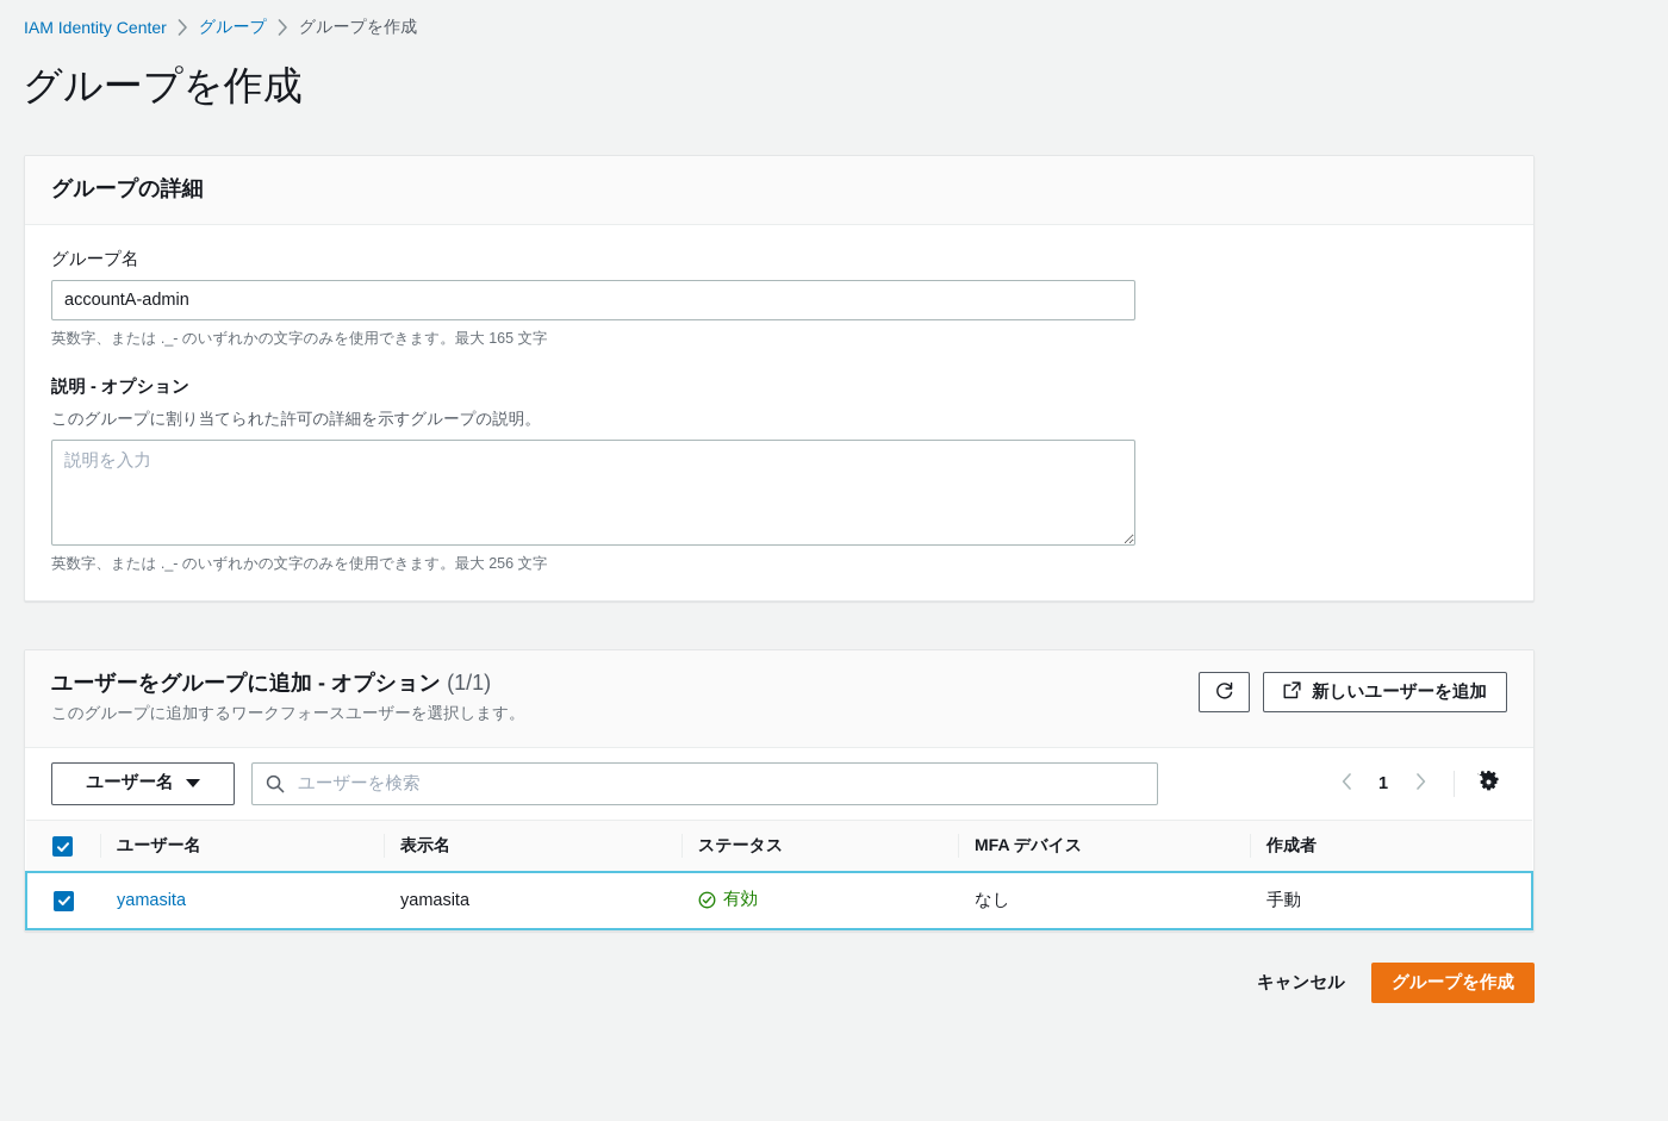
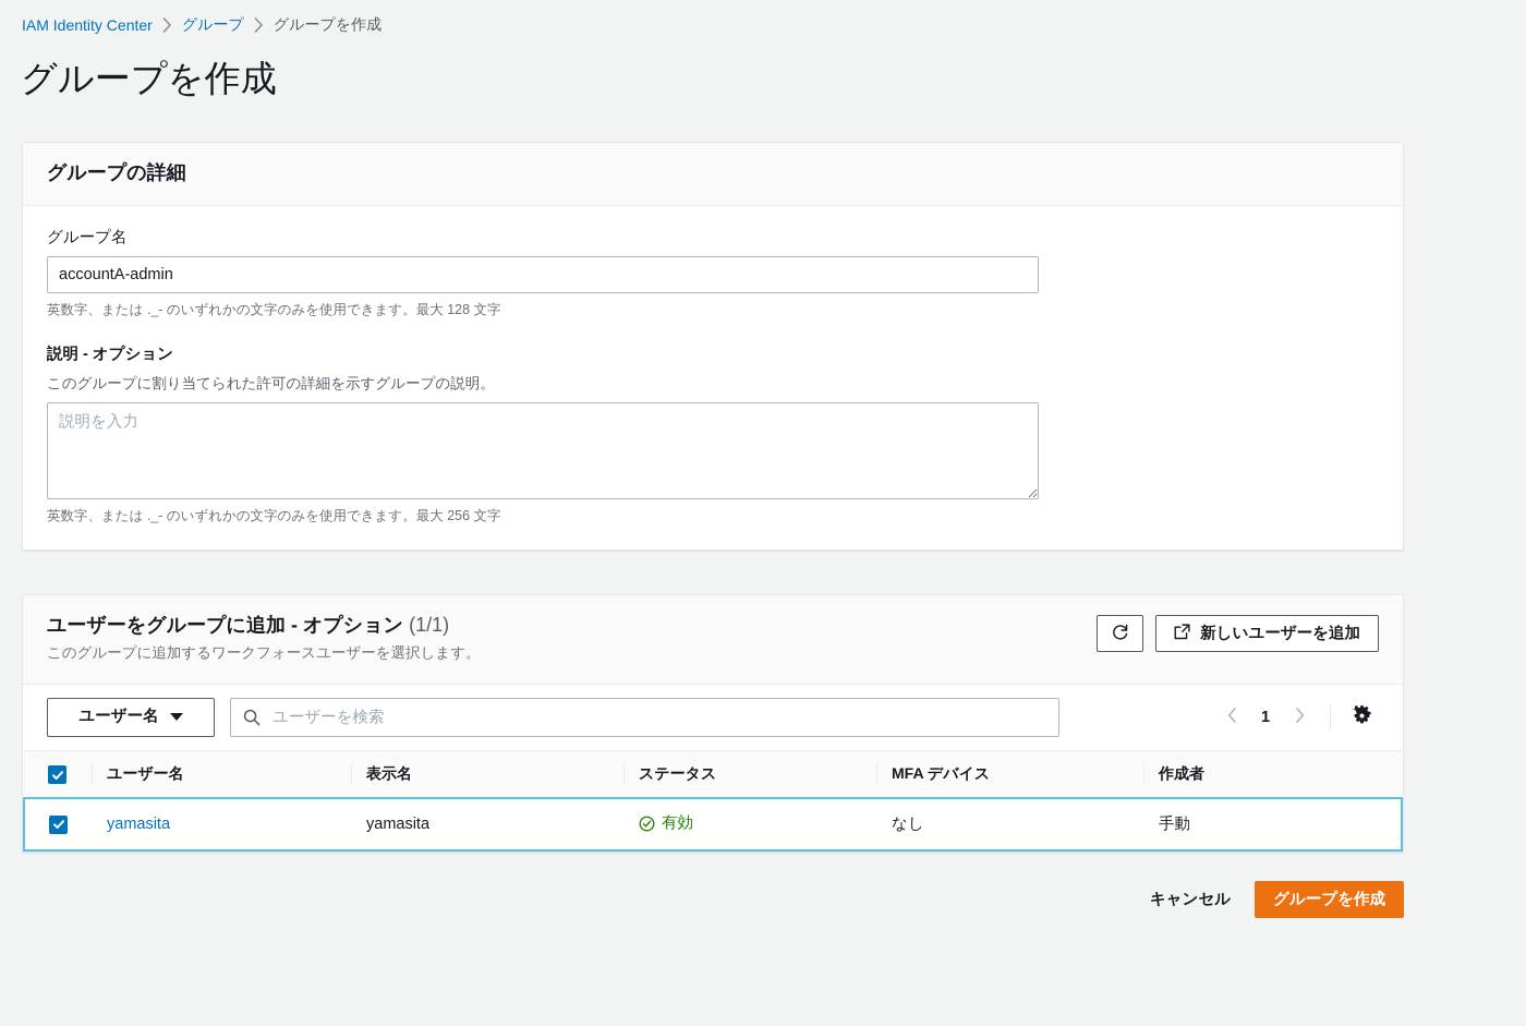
  IAM Identity Center
  グループ
  グループを作成
  グループを作成
  グループの詳細
  グループ名
  accountA-admin
- 英数字、または ._- のいずれかの文字のみを使用できます。最大 165 文字
+ 英数字、または ._- のいずれかの文字のみを使用できます。最大 128 文字
  説明 - オプション
  このグループに割り当てられた許可の詳細を示すグループの説明。
  説明を入力
  英数字、または ._- のいずれかの文字のみを使用できます。最大 256 文字
  ユーザーをグループに追加 - オプション (1/1)
  このグループに追加するワークフォースユーザーを選択します。
  新しいユーザーを追加
  ユーザー名
  ユーザーを検索
  1
  	ユーザー名	表示名	ステータス	MFA デバイス	作成者
  	yamasita	yamasita	有効	なし	手動
  キャンセル
  グループを作成
